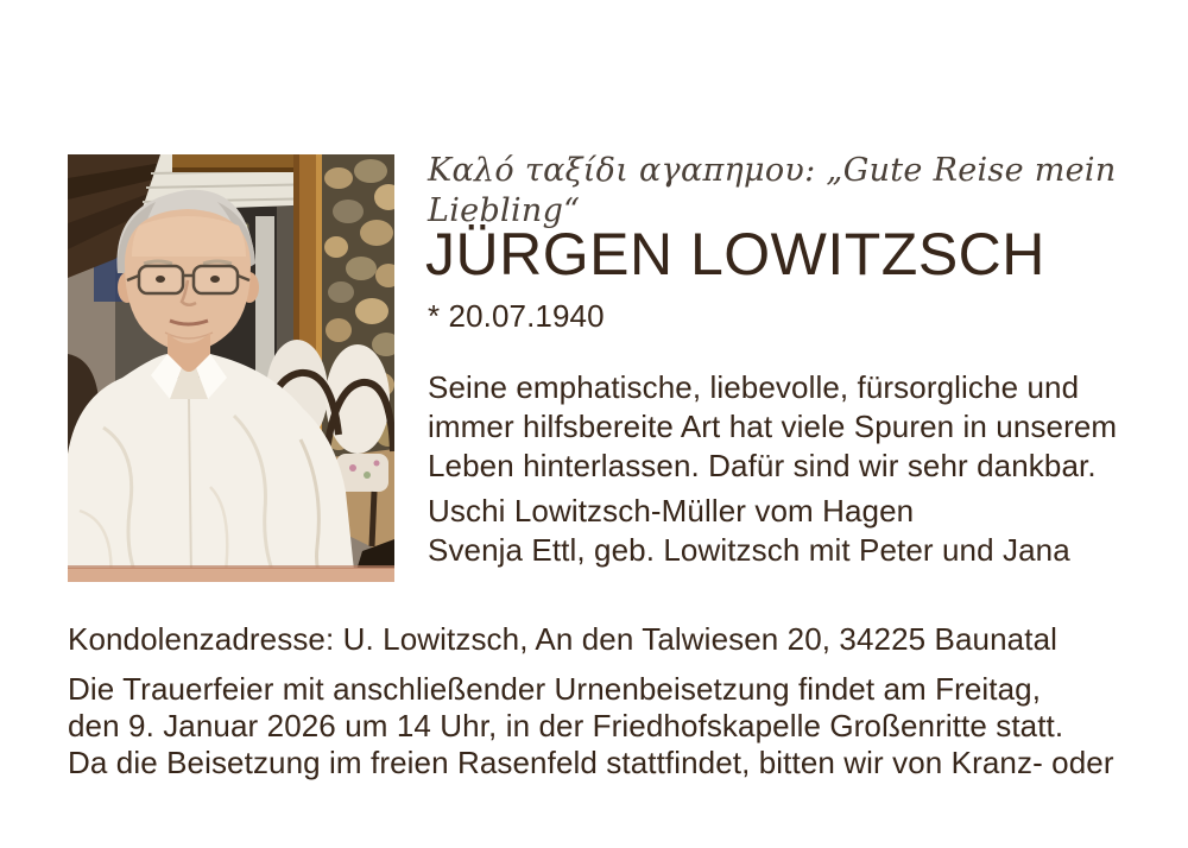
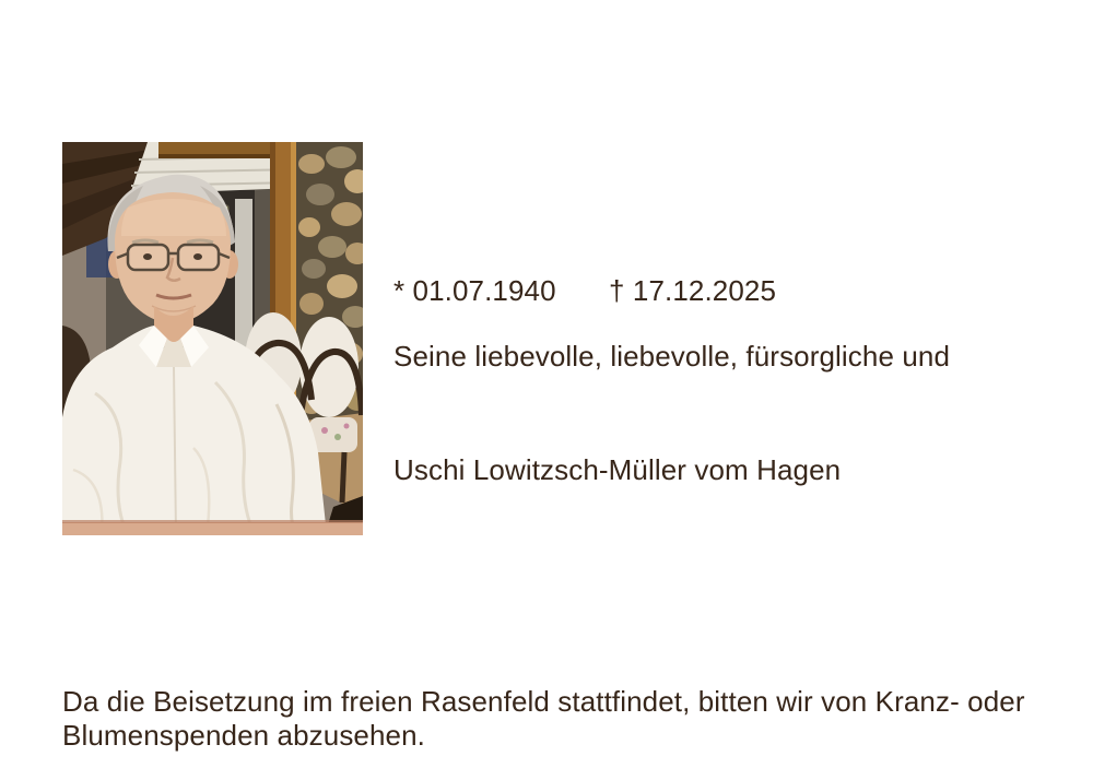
- Καλό ταξίδι αγαπημου: „Gute Reise mein Liebling“
- JÜRGEN LOWITZSCH
- * 20.07.1940
+ * 01.07.1940
+ † 17.12.2025
- Seine emphatische, liebevolle, fürsorgliche und
+ Seine liebevolle, liebevolle, fürsorgliche und
- immer hilfsbereite Art hat viele Spuren in unserem
- Leben hinterlassen. Dafür sind wir sehr dankbar.
  Uschi Lowitzsch-Müller vom Hagen
- Svenja Ettl, geb. Lowitzsch mit Peter und Jana
- Kondolenzadresse: U. Lowitzsch, An den Talwiesen 20, 34225 Baunatal
- Die Trauerfeier mit anschließender Urnenbeisetzung findet am Freitag,
- den 9. Januar 2026 um 14 Uhr, in der Friedhofskapelle Großenritte statt.
  Da die Beisetzung im freien Rasenfeld stattfindet, bitten wir von Kranz- oder
+ Blumenspenden abzusehen.
